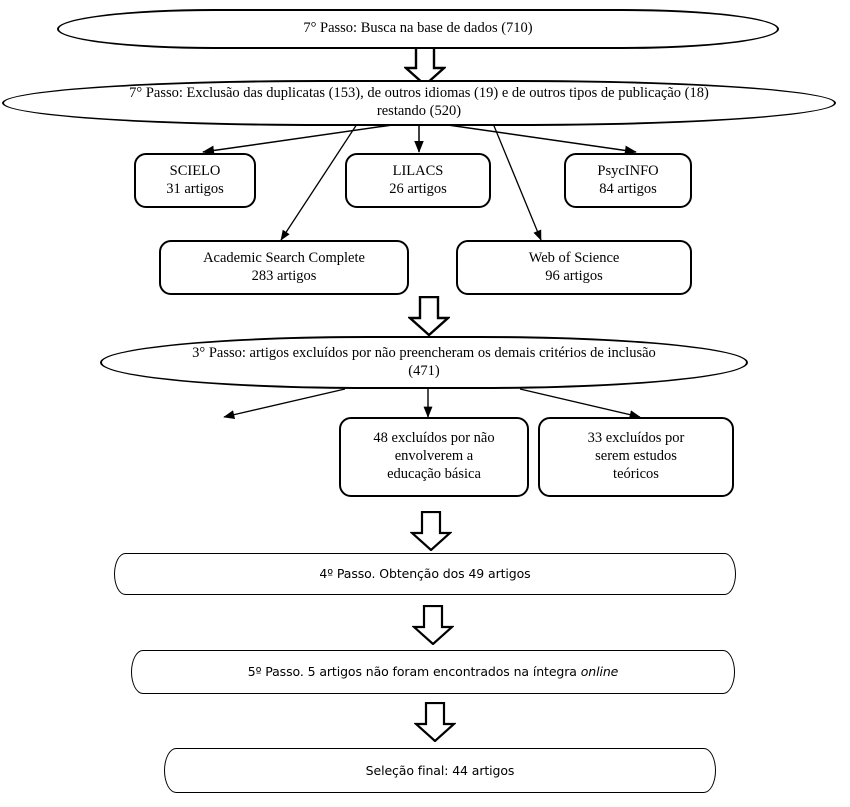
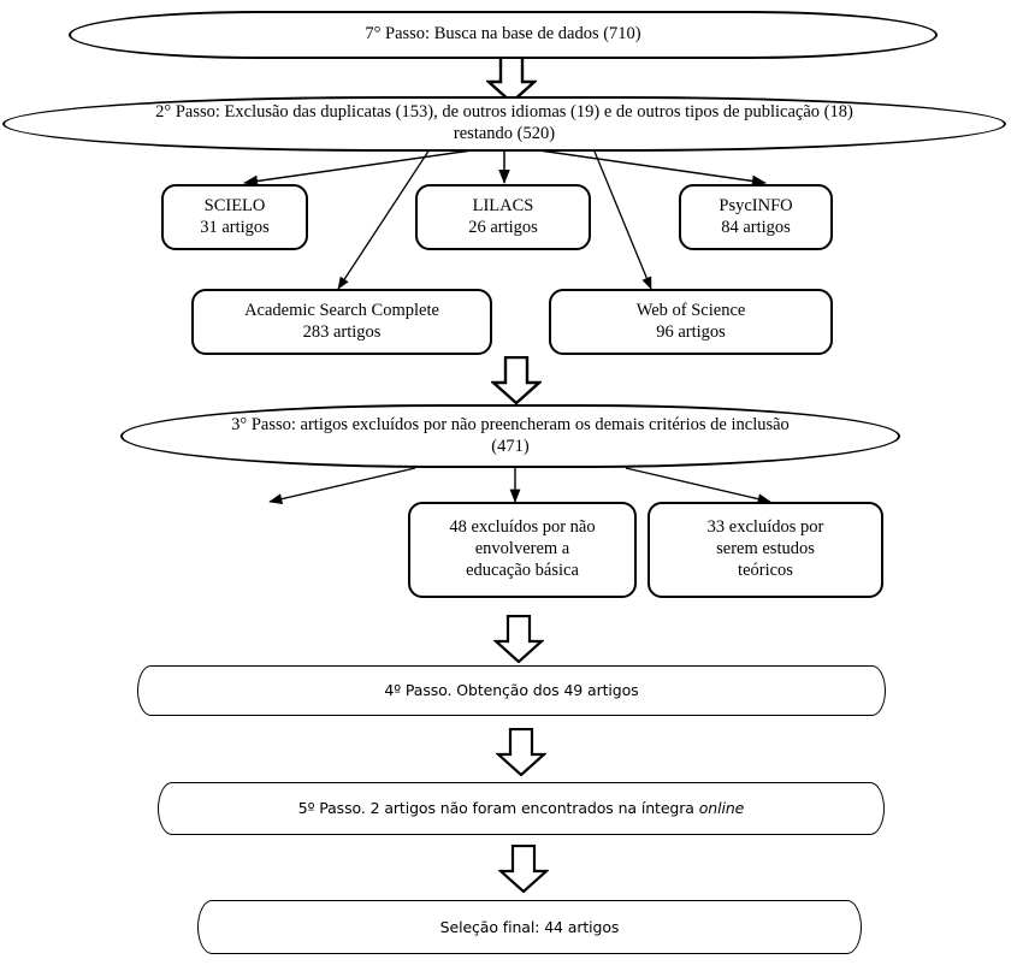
  7° Passo: Busca na base de dados (710)
- 7° Passo: Exclusão das duplicatas (153), de outros idiomas (19) e de outros tipos de publicação (18)
+ 2° Passo: Exclusão das duplicatas (153), de outros idiomas (19) e de outros tipos de publicação (18)
  restando (520)
  SCIELO
  31 artigos
  LILACS
  26 artigos
  PsycINFO
  84 artigos
  Academic Search Complete
  283 artigos
  Web of Science
  96 artigos
  3° Passo: artigos excluídos por não preencheram os demais critérios de inclusão
  (471)
  48 excluídos por não
  envolverem a
  educação básica
  33 excluídos por
  serem estudos
  teóricos
  4º Passo. Obtenção dos 49 artigos
- 5º Passo. 5 artigos não foram encontrados na íntegra online
+ 5º Passo. 2 artigos não foram encontrados na íntegra online
  Seleção final: 44 artigos
